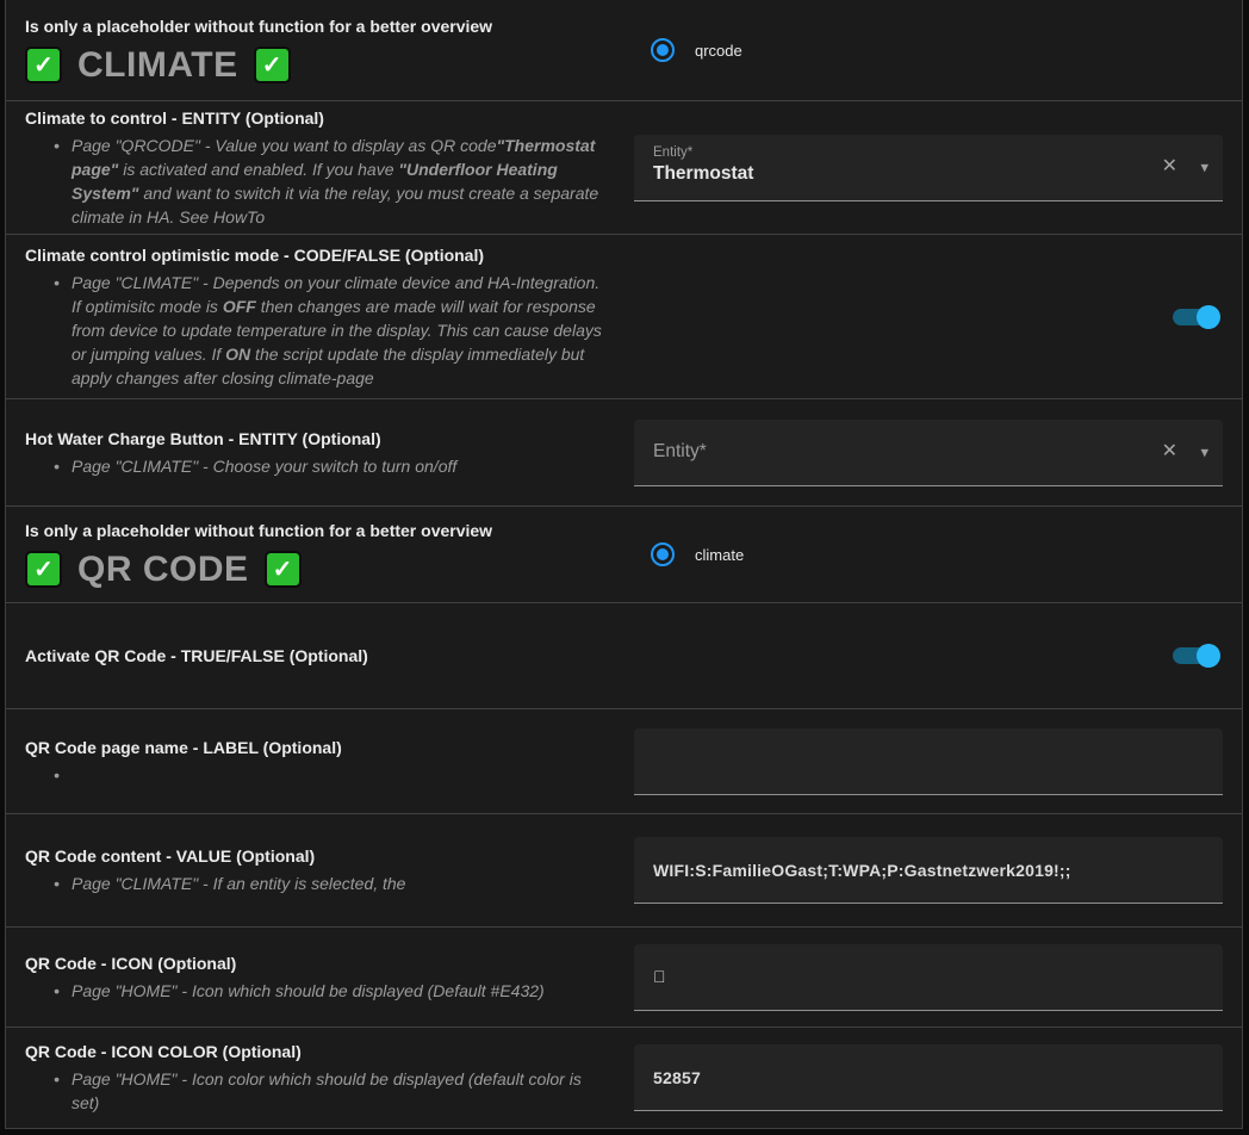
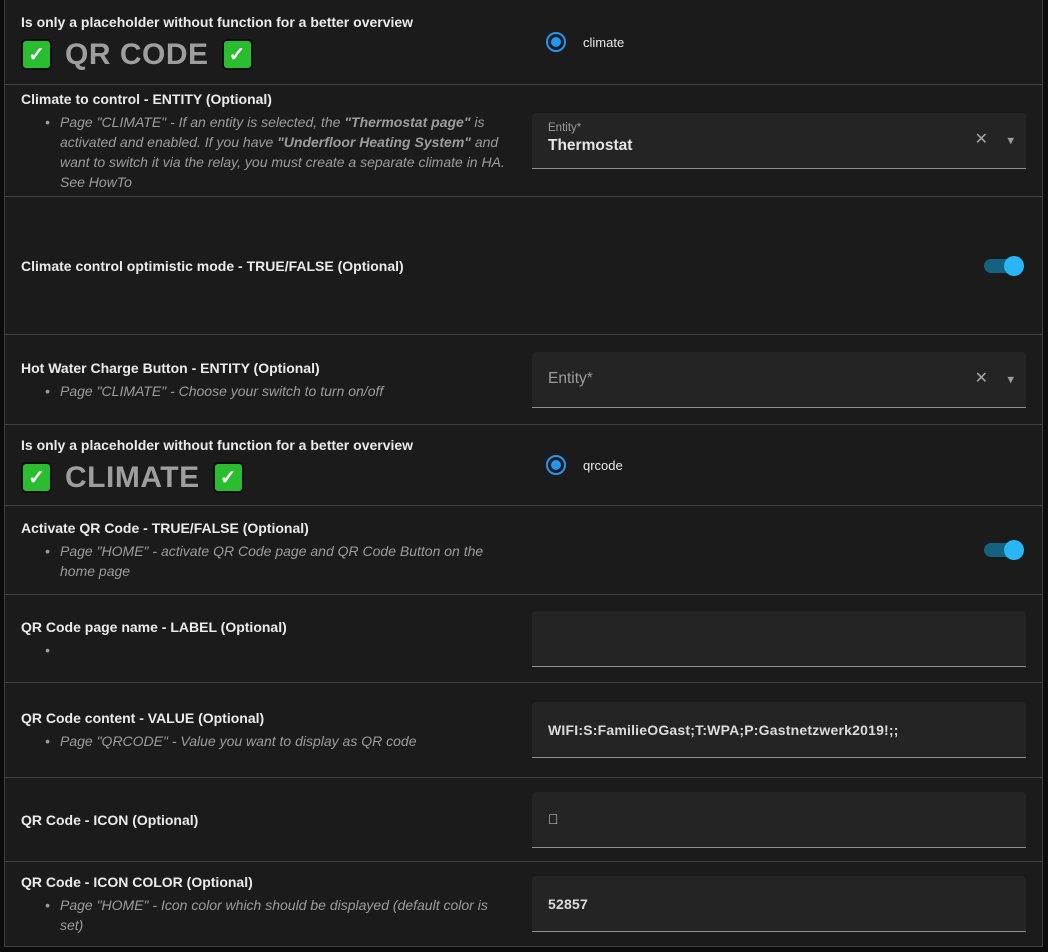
  Is only a placeholder without function for a better overview
- CLIMATE
+ QR CODE
- qrcode
+ climate
  Climate to control - ENTITY (Optional)
- Page "QRCODE" - Value you want to display as QR code"Thermostat page" is activated and enabled. If you have "Underfloor Heating System" and want to switch it via the relay, you must create a separate climate in HA. See HowTo
+ Page "CLIMATE" - If an entity is selected, the "Thermostat page" is activated and enabled. If you have "Underfloor Heating System" and want to switch it via the relay, you must create a separate climate in HA. See HowTo
  Entity*
  Thermostat
- Climate control optimistic mode - CODE/FALSE (Optional)
+ Climate control optimistic mode - TRUE/FALSE (Optional)
- Page "CLIMATE" - Depends on your climate device and HA-Integration. If optimisitc mode is OFF then changes are made will wait for response from device to update temperature in the display. This can cause delays or jumping values. If ON the script update the display immediately but apply changes after closing climate-page
  Hot Water Charge Button - ENTITY (Optional)
  Page "CLIMATE" - Choose your switch to turn on/off
  Entity*
  Is only a placeholder without function for a better overview
- QR CODE
+ CLIMATE
- climate
+ qrcode
  Activate QR Code - TRUE/FALSE (Optional)
+ Page "HOME" - activate QR Code page and QR Code Button on the home page
  QR Code page name - LABEL (Optional)
  QR Code content - VALUE (Optional)
- Page "CLIMATE" - If an entity is selected, the
+ Page "QRCODE" - Value you want to display as QR code
  WIFI:S:FamilieOGast;T:WPA;P:Gastnetzwerk2019!;;
  QR Code - ICON (Optional)
- Page "HOME" - Icon which should be displayed (Default #E432)
  
  QR Code - ICON COLOR (Optional)
  Page "HOME" - Icon color which should be displayed (default color is set)
  52857
